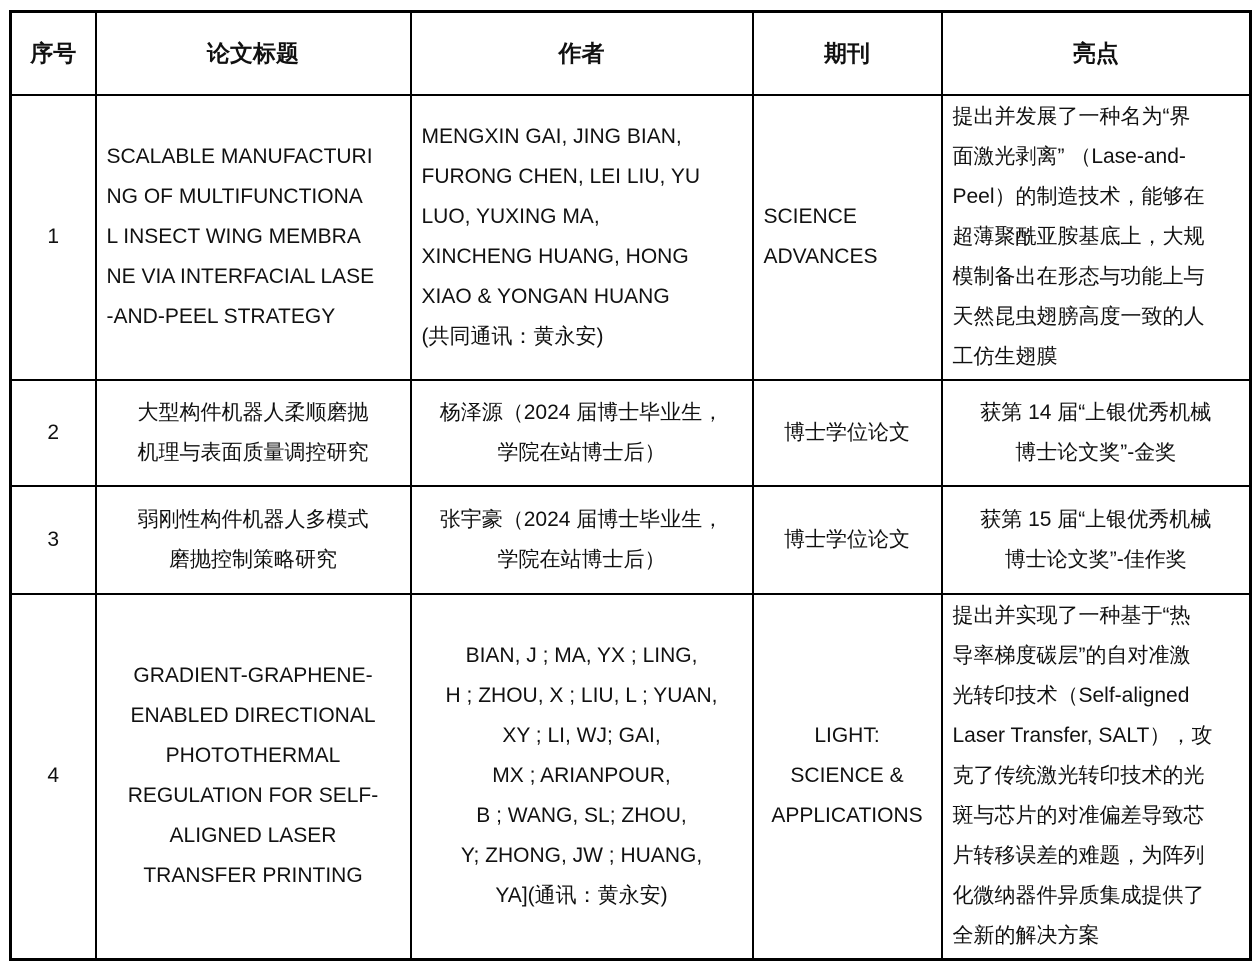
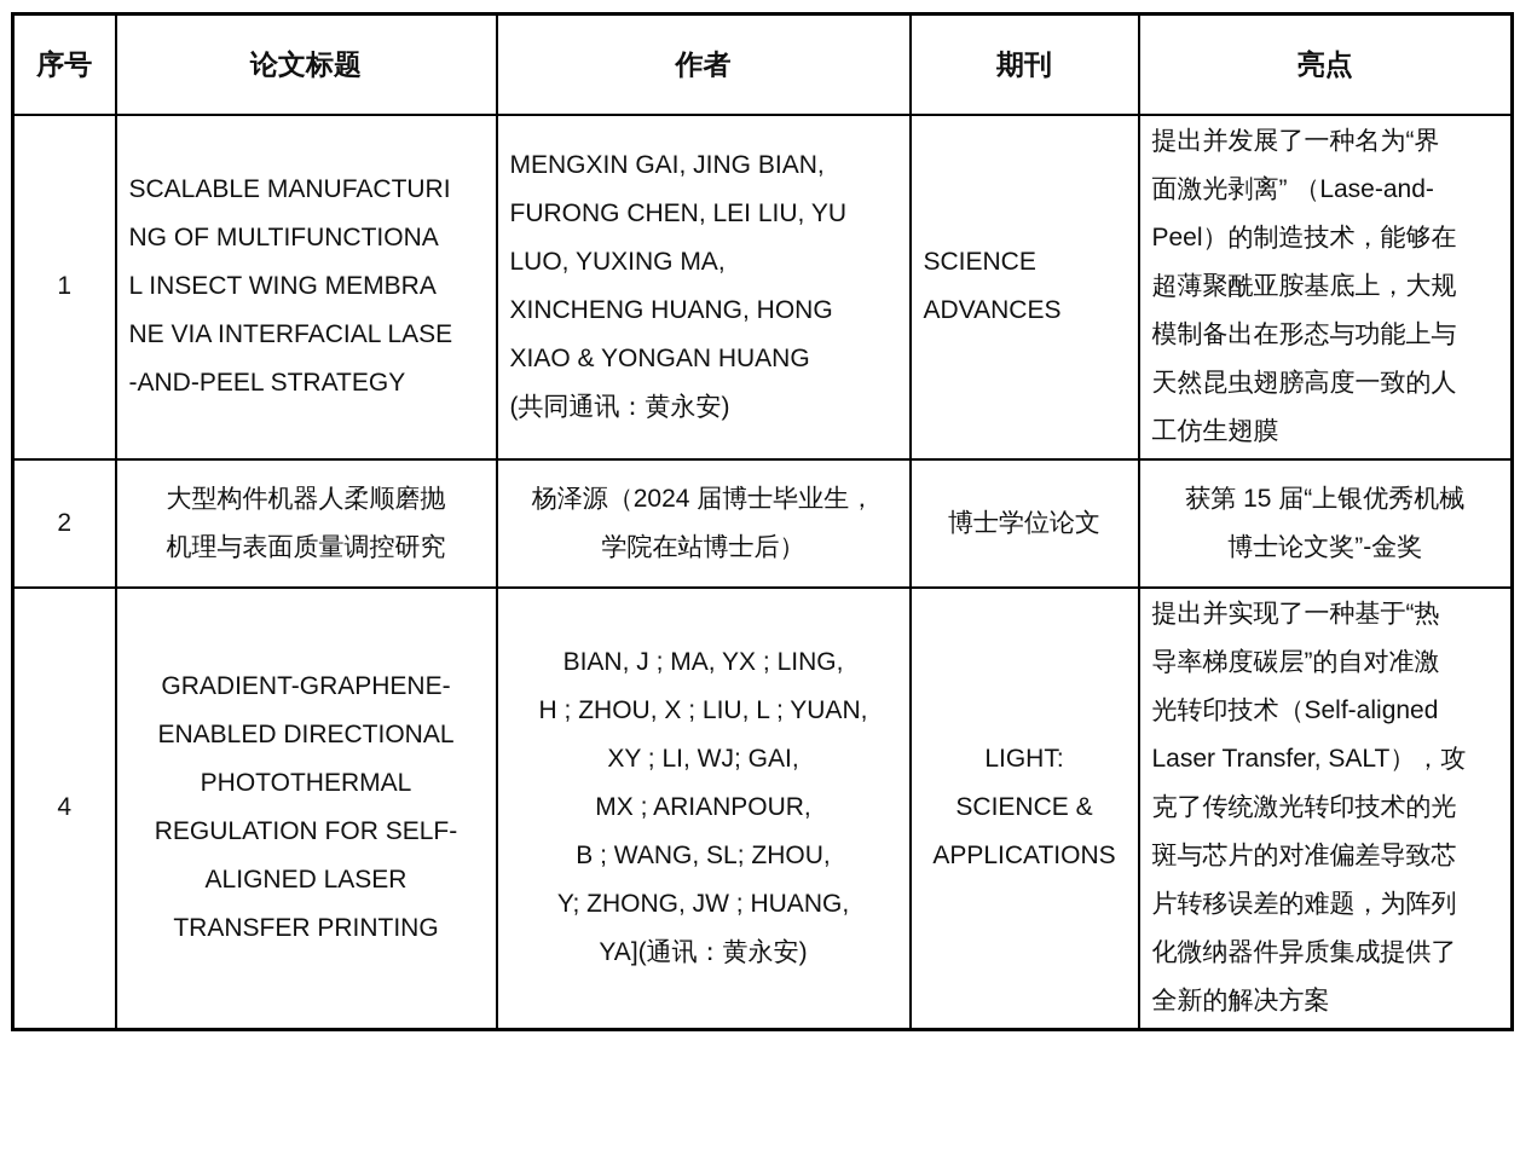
  序号	论文标题	作者	期刊	亮点
  1	SCALABLE MANUFACTURI NG OF MULTIFUNCTIONA L INSECT WING MEMBRA NE VIA INTERFACIAL LASE -AND-PEEL STRATEGY	MENGXIN GAI, JING BIAN, FURONG CHEN, LEI LIU, YU LUO, YUXING MA, XINCHENG HUANG, HONG XIAO & YONGAN HUANG (共同通讯：黄永安)	SCIENCE ADVANCES	提出并发展了一种名为“界 面激光剥离” （Lase-and- Peel）的制造技术，能够在 超薄聚酰亚胺基底上，大规 模制备出在形态与功能上与 天然昆虫翅膀高度一致的人 工仿生翅膜
- 2	大型构件机器人柔顺磨抛 机理与表面质量调控研究	杨泽源（2024 届博士毕业生， 学院在站博士后）	博士学位论文	获第 14 届“上银优秀机械 博士论文奖”-金奖
+ 2	大型构件机器人柔顺磨抛 机理与表面质量调控研究	杨泽源（2024 届博士毕业生， 学院在站博士后）	博士学位论文	获第 15 届“上银优秀机械 博士论文奖”-金奖
- 3	弱刚性构件机器人多模式 磨抛控制策略研究	张宇豪（2024 届博士毕业生， 学院在站博士后）	博士学位论文	获第 15 届“上银优秀机械 博士论文奖”-佳作奖
  4	GRADIENT-GRAPHENE- ENABLED DIRECTIONAL PHOTOTHERMAL REGULATION FOR SELF- ALIGNED LASER TRANSFER PRINTING	BIAN, J ; MA, YX ; LING, H ; ZHOU, X ; LIU, L ; YUAN, XY ; LI, WJ; GAI, MX ; ARIANPOUR, B ; WANG, SL; ZHOU, Y; ZHONG, JW ; HUANG, YA](通讯：黄永安)	LIGHT: SCIENCE & APPLICATIONS	提出并实现了一种基于“热 导率梯度碳层”的自对准激 光转印技术（Self-aligned Laser Transfer, SALT），攻 克了传统激光转印技术的光 斑与芯片的对准偏差导致芯 片转移误差的难题，为阵列 化微纳器件异质集成提供了 全新的解决方案
